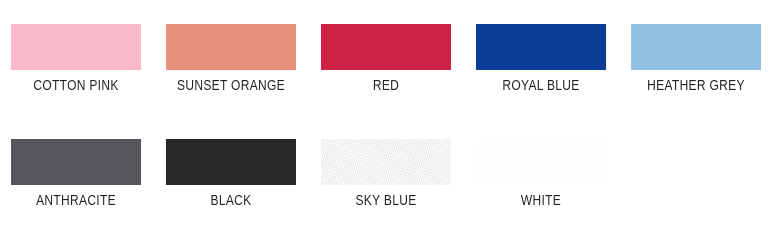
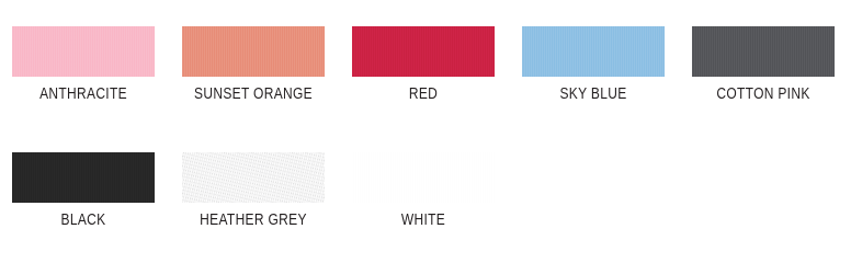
- COTTON PINK
+ ANTHRACITE
  SUNSET ORANGE
  RED
- ROYAL BLUE
- HEATHER GREY
+ SKY BLUE
- ANTHRACITE
+ COTTON PINK
  BLACK
- SKY BLUE
+ HEATHER GREY
  WHITE
